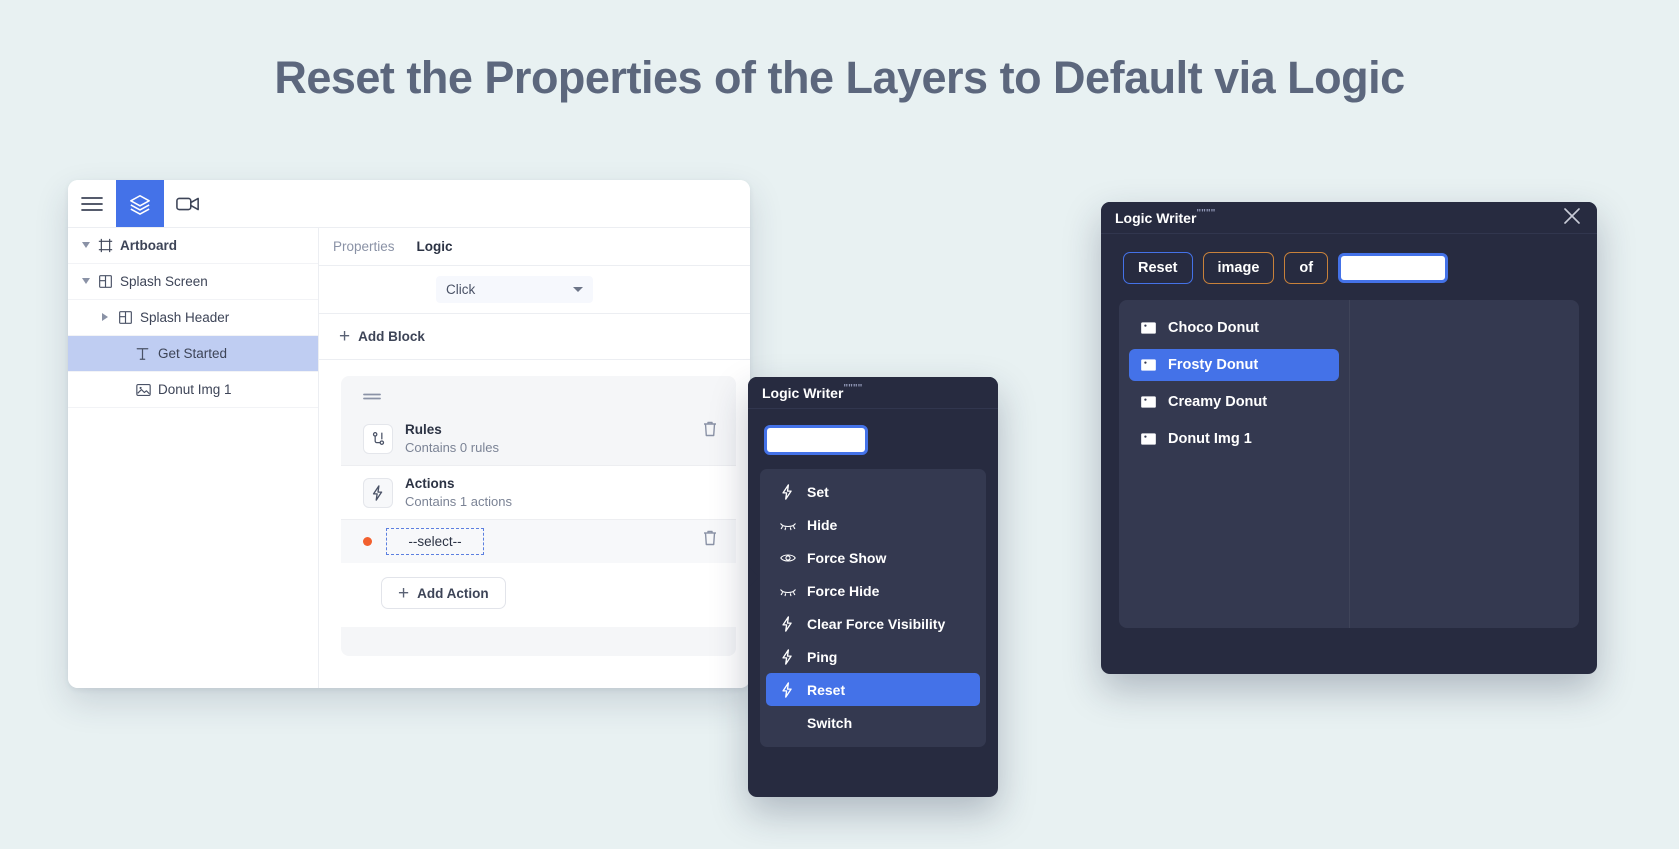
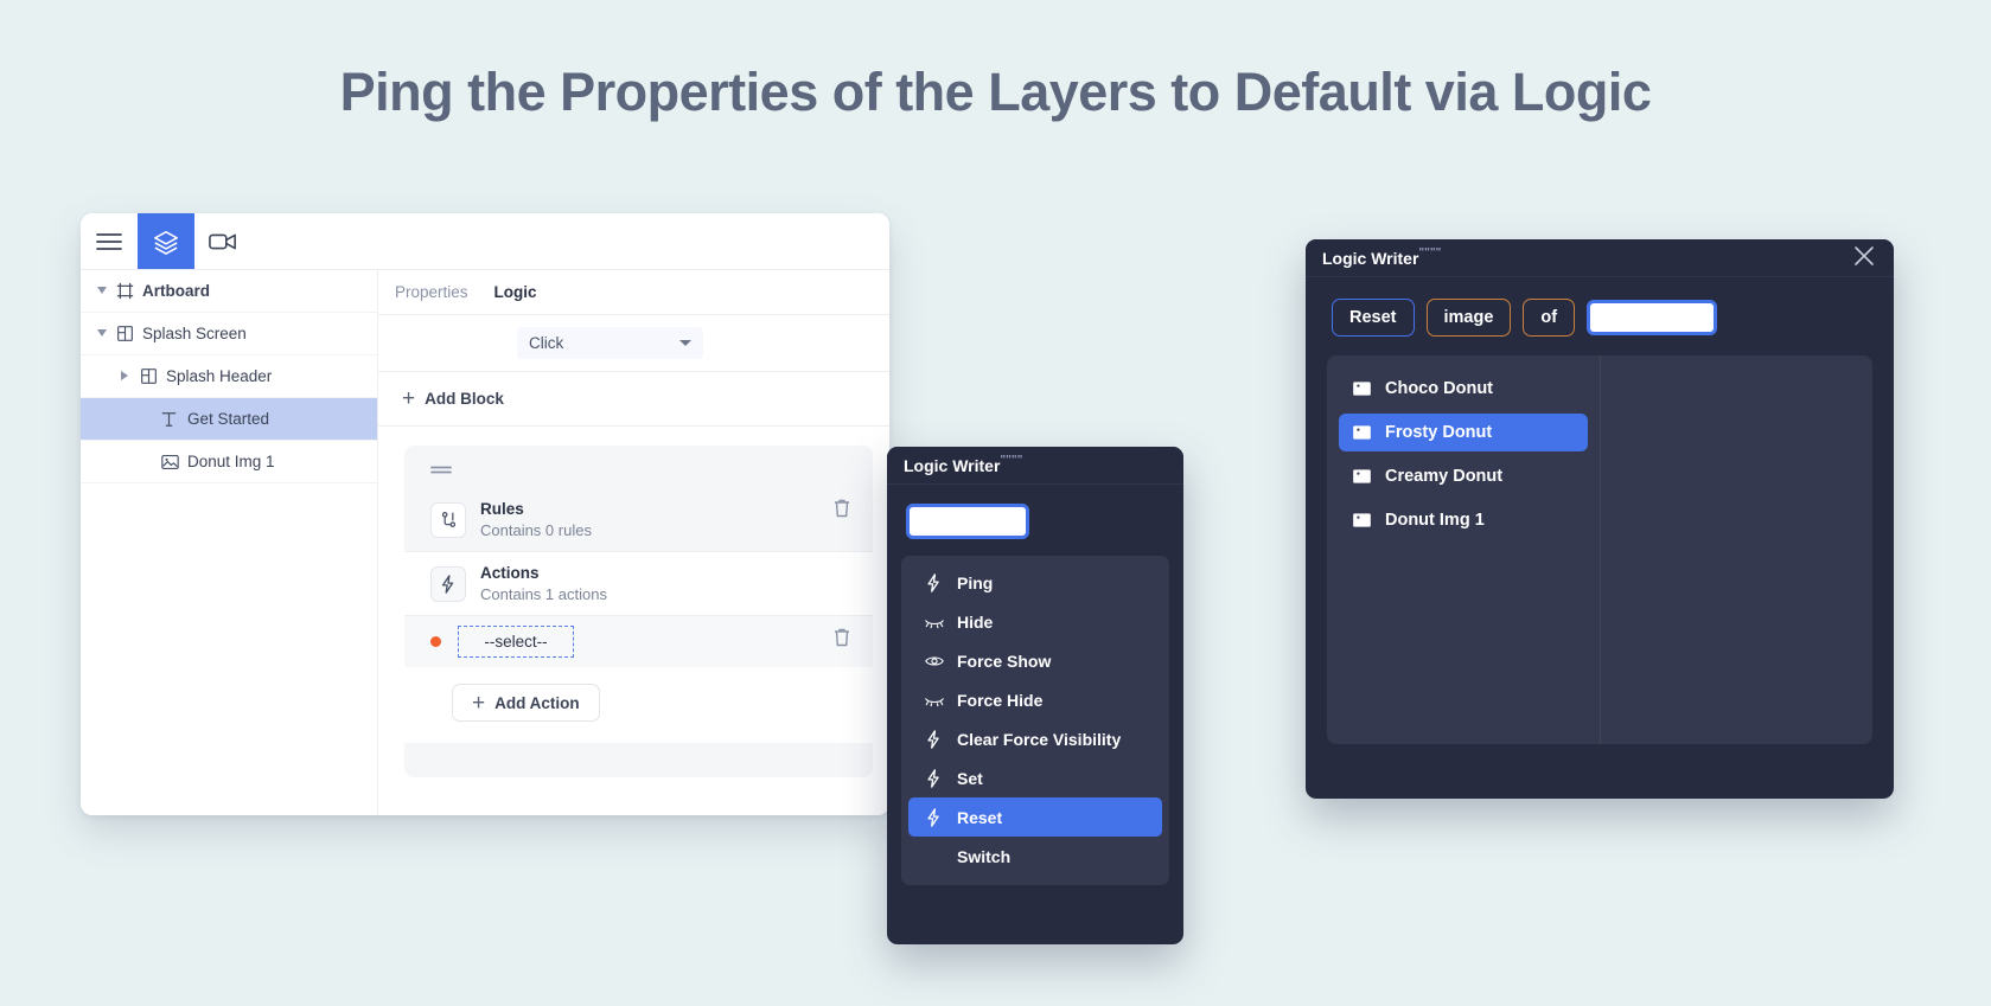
- Reset the Properties of the Layers to Default via Logic
+ Ping the Properties of the Layers to Default via Logic
  Artboard
  Splash Screen
  Splash Header
  Get Started
  Donut Img 1
  Properties
  Logic
  Click
  +
  Add Block
  Rules
  Contains 0 rules
  Actions
  Contains 1 actions
  --select--
  +
  Add Action
  Logic Writer
  """"
- Set
+ Ping
  Hide
  Force Show
  Force Hide
  Clear Force Visibility
- Ping
+ Set
  Reset
  Switch
  Logic Writer
  """"
  Reset
  image
  of
  Choco Donut
  Frosty Donut
  Creamy Donut
  Donut Img 1
